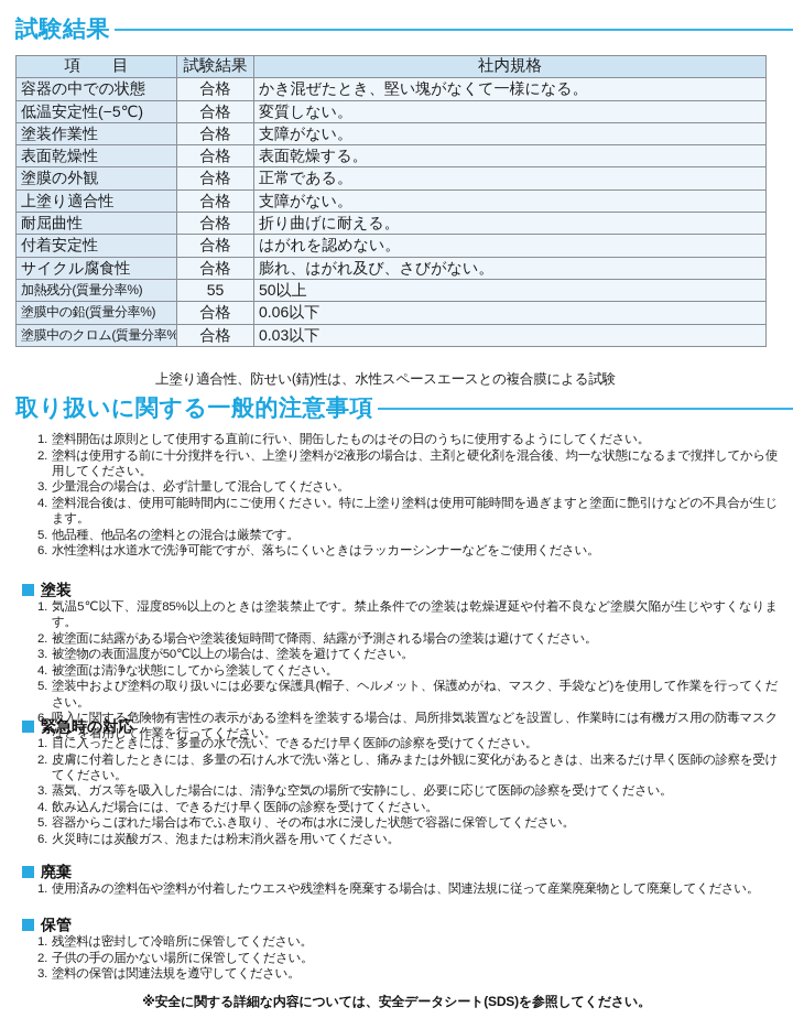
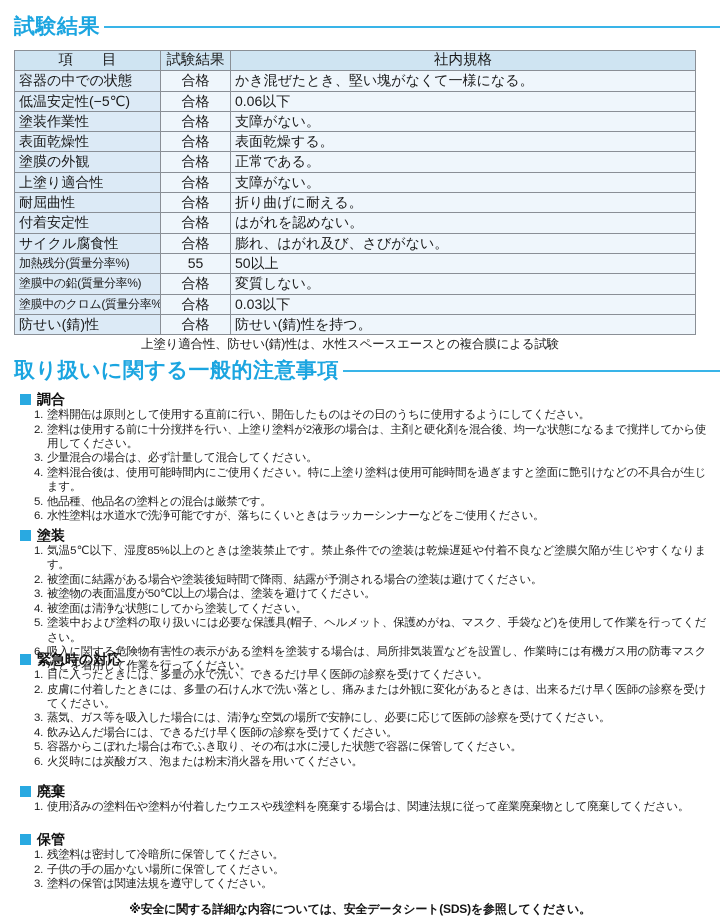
  試験結果
  項 目	試験結果	社内規格
  容器の中での状態	合格	かき混ぜたとき、堅い塊がなくて一様になる。
- 低温安定性(−5℃)	合格	変質しない。
+ 低温安定性(−5℃)	合格	0.06以下
  塗装作業性	合格	支障がない。
  表面乾燥性	合格	表面乾燥する。
  塗膜の外観	合格	正常である。
  上塗り適合性	合格	支障がない。
  耐屈曲性	合格	折り曲げに耐える。
  付着安定性	合格	はがれを認めない。
  サイクル腐食性	合格	膨れ、はがれ及び、さびがない。
  加熱残分(質量分率%)	55	50以上
- 塗膜中の鉛(質量分率%)	合格	0.06以下
+ 塗膜中の鉛(質量分率%)	合格	変質しない。
  塗膜中のクロム(質量分率%	合格	0.03以下
+ 防せい(錆)性	合格	防せい(錆)性を持つ。
  上塗り適合性、防せい(錆)性は、水性スペースエースとの複合膜による試験
  取り扱いに関する一般的注意事項
+ 調合
  1.
  塗料開缶は原則として使用する直前に行い、開缶したものはその日のうちに使用するようにしてください。
  2.
  塗料は使用する前に十分撹拌を行い、上塗り塗料が2液形の場合は、主剤と硬化剤を混合後、均一な状態になるまで撹拌してから使用してください。
  3.
  少量混合の場合は、必ず計量して混合してください。
  4.
  塗料混合後は、使用可能時間内にご使用ください。特に上塗り塗料は使用可能時間を過ぎますと塗面に艶引けなどの不具合が生じます。
  5.
  他品種、他品名の塗料との混合は厳禁です。
  6.
  水性塗料は水道水で洗浄可能ですが、落ちにくいときはラッカーシンナーなどをご使用ください。
  塗装
  1.
  気温5℃以下、湿度85%以上のときは塗装禁止です。禁止条件での塗装は乾燥遅延や付着不良など塗膜欠陥が生じやすくなります。
  2.
  被塗面に結露がある場合や塗装後短時間で降雨、結露が予測される場合の塗装は避けてください。
  3.
  被塗物の表面温度が50℃以上の場合は、塗装を避けてください。
  4.
  被塗面は清浄な状態にしてから塗装してください。
  5.
  塗装中および塗料の取り扱いには必要な保護具(帽子、ヘルメット、保護めがね、マスク、手袋など)を使用して作業を行ってください。
  6.
  吸入に関する危険物有害性の表示がある塗料を塗装する場合は、局所排気装置などを設置し、作業時には有機ガス用の防毒マスクなどを着用して作業を行ってください。
  緊急時の対応
  1.
  目に入ったときには、多量の水で洗い、できるだけ早く医師の診察を受けてください。
  2.
  皮膚に付着したときには、多量の石けん水で洗い落とし、痛みまたは外観に変化があるときは、出来るだけ早く医師の診察を受けてください。
  3.
  蒸気、ガス等を吸入した場合には、清浄な空気の場所で安静にし、必要に応じて医師の診察を受けてください。
  4.
  飲み込んだ場合には、できるだけ早く医師の診察を受けてください。
  5.
  容器からこぼれた場合は布でふき取り、その布は水に浸した状態で容器に保管してください。
  6.
  火災時には炭酸ガス、泡または粉末消火器を用いてください。
  廃棄
  1.
  使用済みの塗料缶や塗料が付着したウエスや残塗料を廃棄する場合は、関連法規に従って産業廃棄物として廃棄してください。
  保管
  1.
  残塗料は密封して冷暗所に保管してください。
  2.
  子供の手の届かない場所に保管してください。
  3.
  塗料の保管は関連法規を遵守してください。
  ※安全に関する詳細な内容については、安全データシート(SDS)を参照してください。
